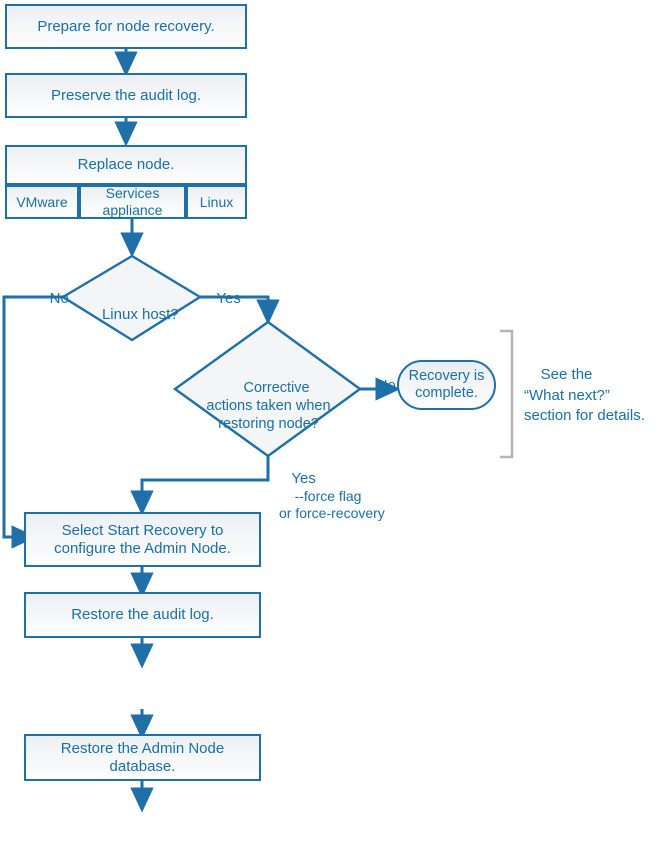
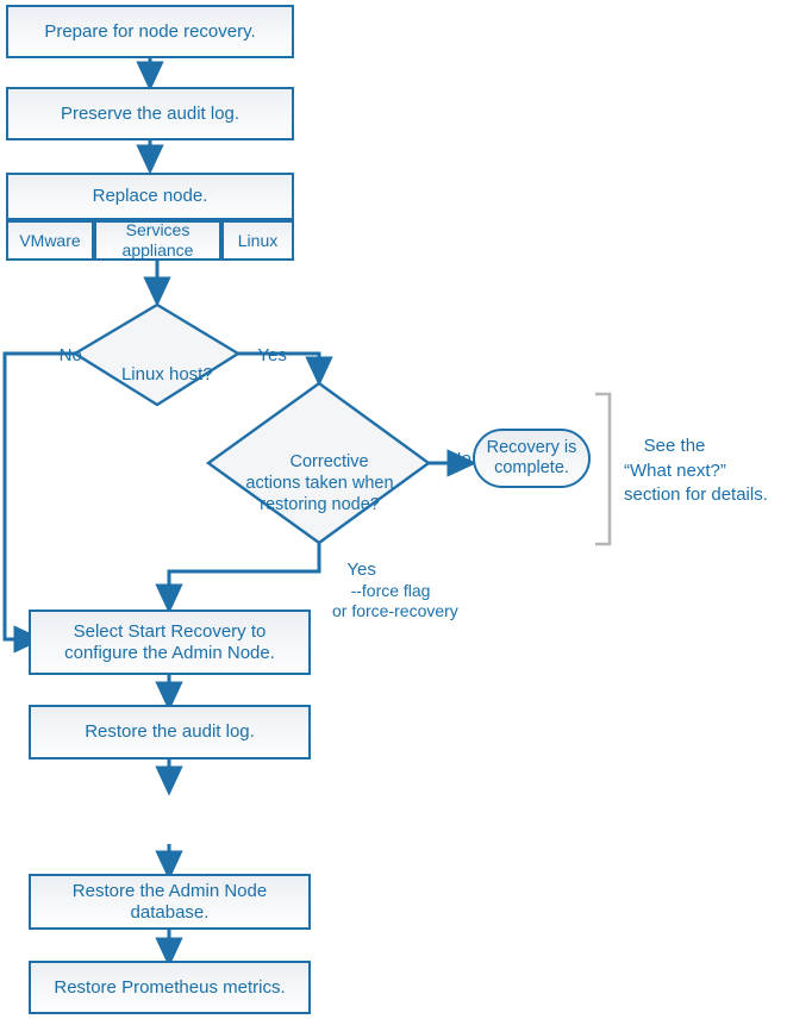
  Prepare for node recovery.
  Preserve the audit log.
  Replace node.
  VMware
  Services
  appliance
  Linux
  Linux host?
  Corrective
  actions taken when
  restoring node?
  Recovery is
  complete.
  Select Start Recovery to
  configure the Admin Node.
  Restore the audit log.
  Restore the Admin Node
  database.
+ Restore Prometheus metrics.
  No
  Yes
  No
  Yes
  --force flag
  or force-recovery
  See the
  “What next?”
  section for details.
